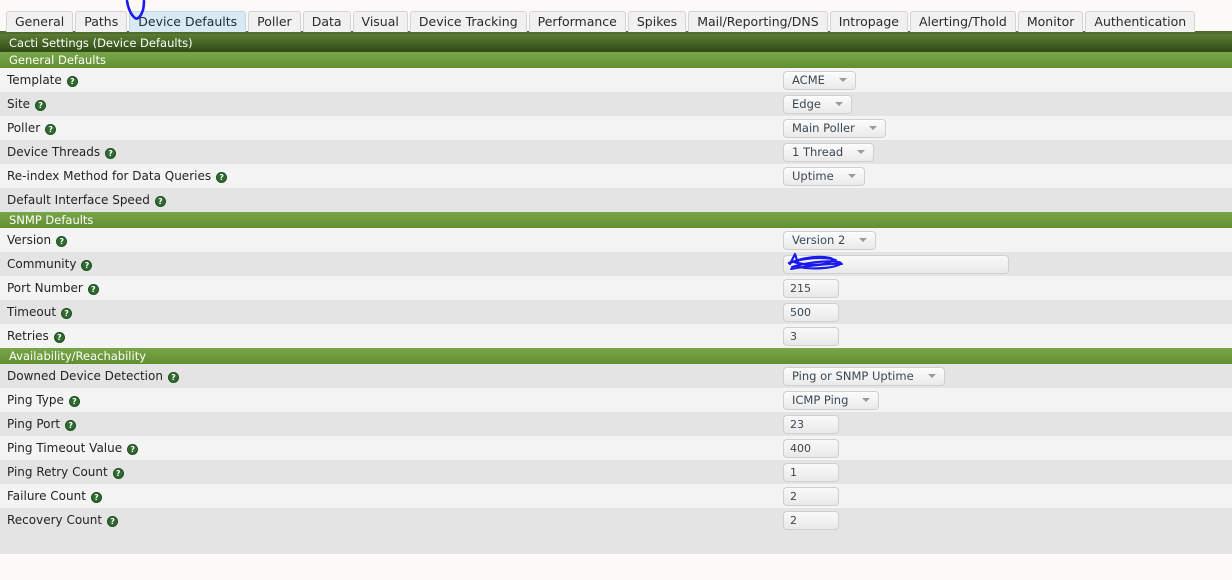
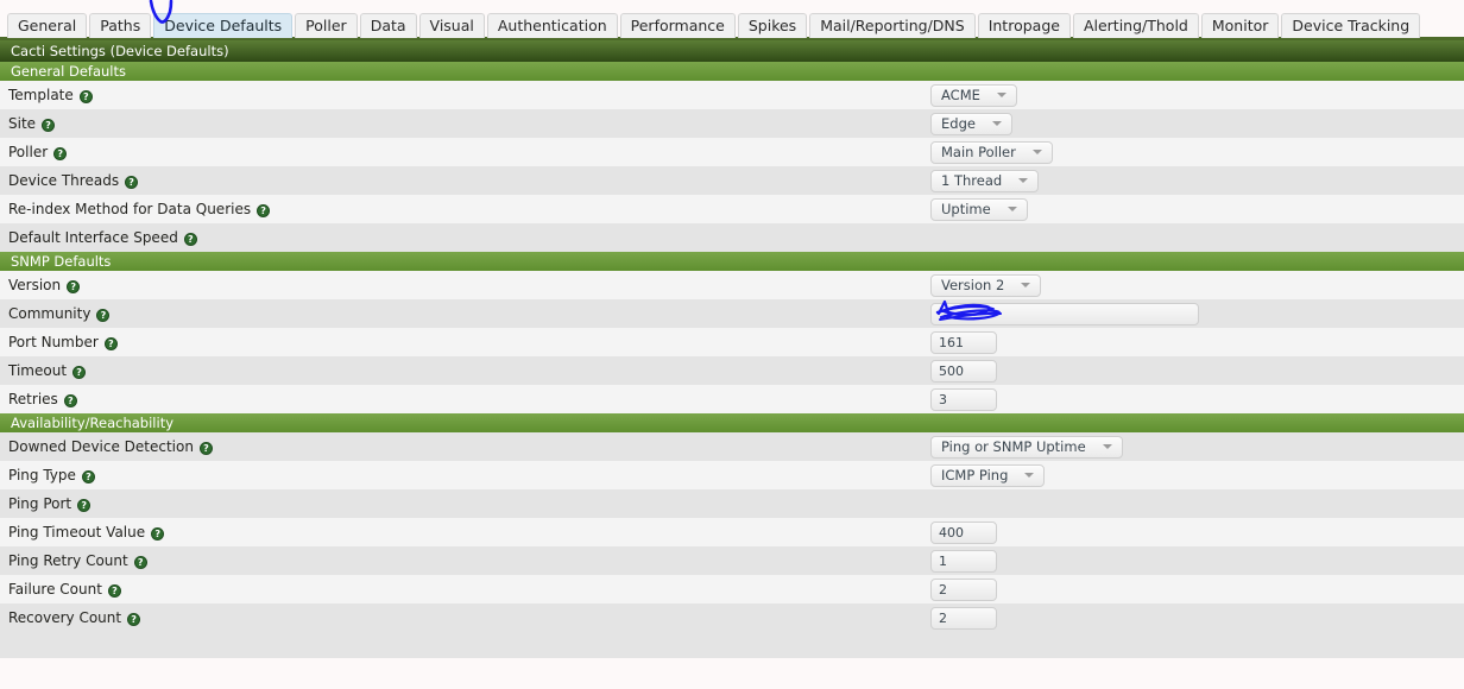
  General
  Paths
  Device Defaults
  Poller
  Data
  Visual
- Device Tracking
+ Authentication
  Performance
  Spikes
  Mail/Reporting/DNS
  Intropage
  Alerting/Thold
  Monitor
- Authentication
+ Device Tracking
  Cacti Settings (Device Defaults)
  General Defaults
  Template
  ?
  ACME
  Site
  ?
  Edge
  Poller
  ?
  Main Poller
  Device Threads
  ?
  1 Thread
  Re-index Method for Data Queries
  ?
  Uptime
  Default Interface Speed
  ?
  SNMP Defaults
  Version
  ?
  Version 2
  Community
  ?
  Port Number
  ?
- 215
+ 161
  Timeout
  ?
  500
  Retries
  ?
  3
  Availability/Reachability
  Downed Device Detection
  ?
  Ping or SNMP Uptime
  Ping Type
  ?
  ICMP Ping
  Ping Port
  ?
- 23
  Ping Timeout Value
  ?
  400
  Ping Retry Count
  ?
  1
  Failure Count
  ?
  2
  Recovery Count
  ?
  2
